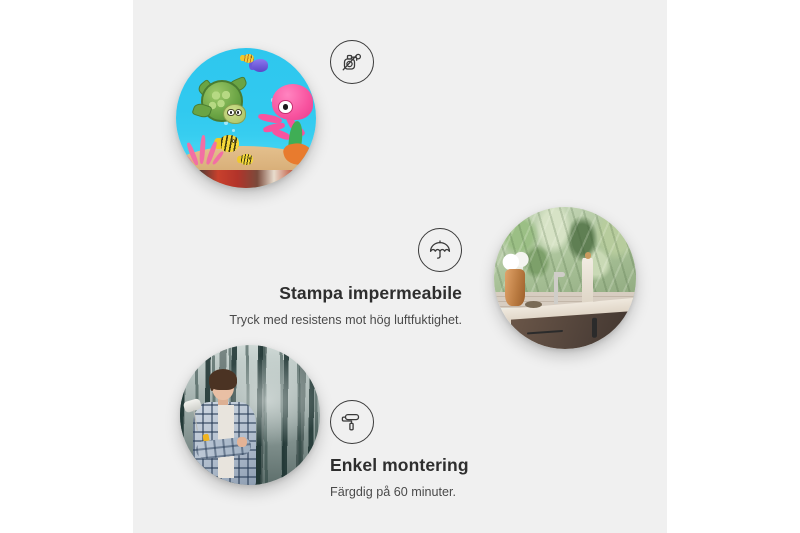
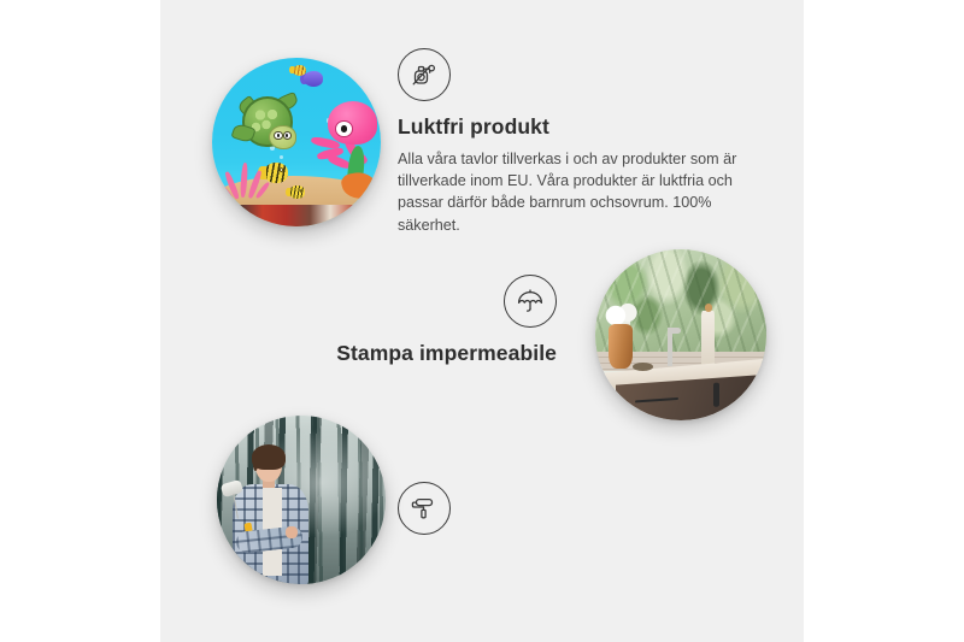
+ Luktfri produkt
+ Alla våra tavlor tillverkas i och av produkter som är tillverkade inom EU. Våra produkter är luktfria och passar därför både barnrum ochsovrum. 100% säkerhet.
  Stampa impermeabile
- Tryck med resistens mot hög luftfuktighet.
- Enkel montering
- Färgdig på 60 minuter.
